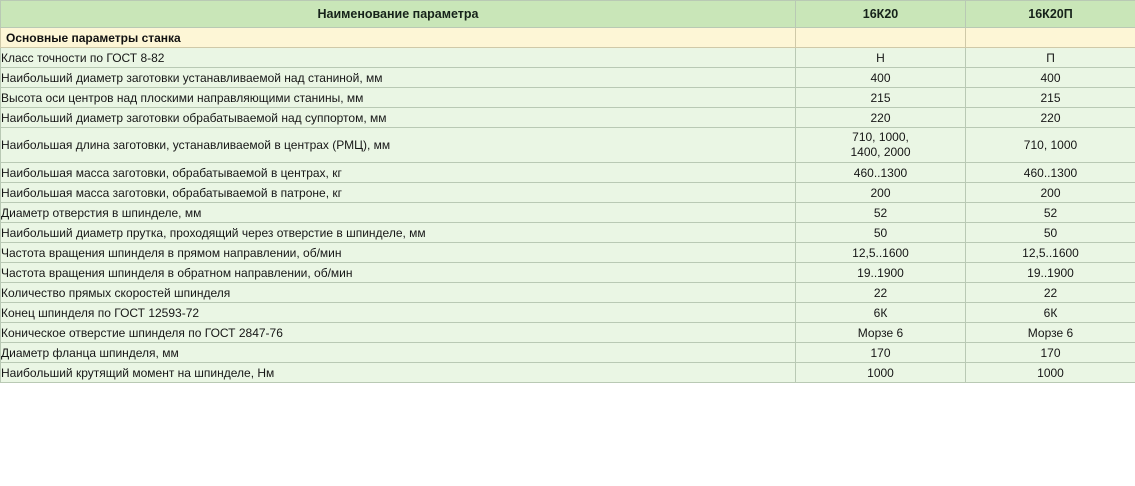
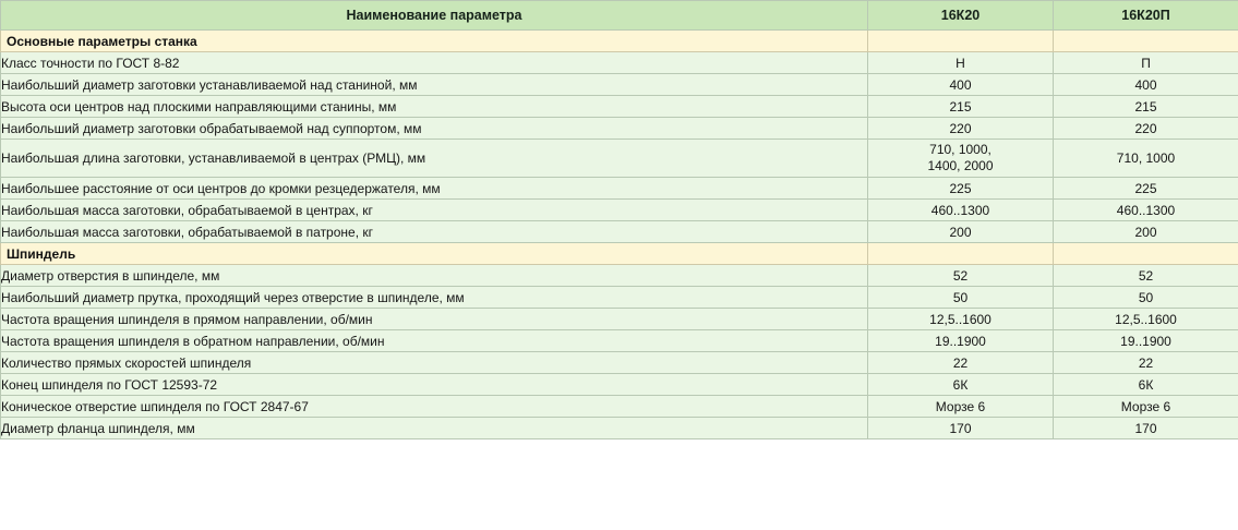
  Наименование параметра	16К20	16К20П
  Основные параметры станка
  Класс точности по ГОСТ 8-82	Н	П
  Наибольший диаметр заготовки устанавливаемой над станиной, мм	400	400
  Высота оси центров над плоскими направляющими станины, мм	215	215
  Наибольший диаметр заготовки обрабатываемой над суппортом, мм	220	220
  Наибольшая длина заготовки, устанавливаемой в центрах (РМЦ), мм	710, 1000,1400, 2000	710, 1000
+ Наибольшее расстояние от оси центров до кромки резцедержателя, мм	225	225
  Наибольшая масса заготовки, обрабатываемой в центрах, кг	460..1300	460..1300
  Наибольшая масса заготовки, обрабатываемой в патроне, кг	200	200
+ Шпиндель
  Диаметр отверстия в шпинделе, мм	52	52
  Наибольший диаметр прутка, проходящий через отверстие в шпинделе, мм	50	50
  Частота вращения шпинделя в прямом направлении, об/мин	12,5..1600	12,5..1600
  Частота вращения шпинделя в обратном направлении, об/мин	19..1900	19..1900
  Количество прямых скоростей шпинделя	22	22
  Конец шпинделя по ГОСТ 12593-72	6К	6К
- Коническое отверстие шпинделя по ГОСТ 2847-76	Морзе 6	Морзе 6
+ Коническое отверстие шпинделя по ГОСТ 2847-67	Морзе 6	Морзе 6
  Диаметр фланца шпинделя, мм	170	170
- Наибольший крутящий момент на шпинделе, Нм	1000	1000
